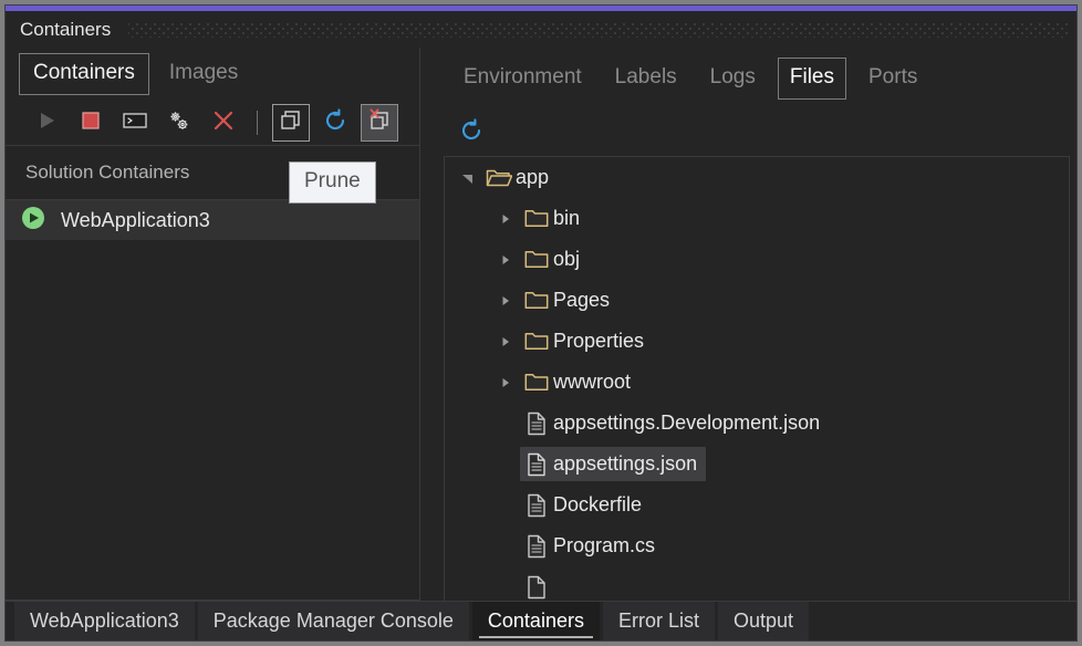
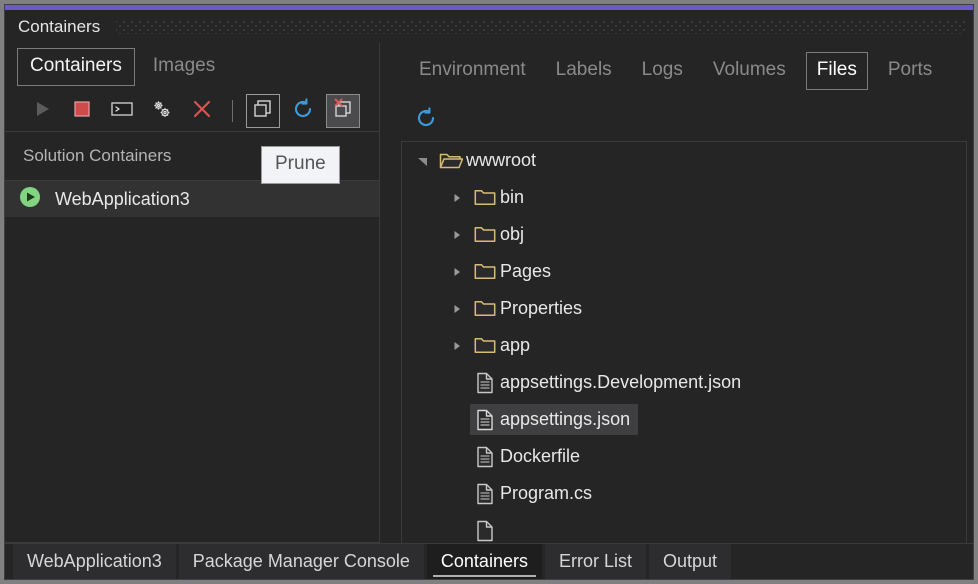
  Containers
  Containers
  Images
  Solution Containers
  WebApplication3
  Environment
  Labels
  Logs
+ Volumes
  Files
  Ports
- app
+ wwwroot
  bin
  obj
  Pages
  Properties
- wwwroot
+ app
  appsettings.Development.json
  appsettings.json
  Dockerfile
  Program.cs
  WebApplication3
  Package Manager Console
  Containers
  Error List
  Output
  Prune
